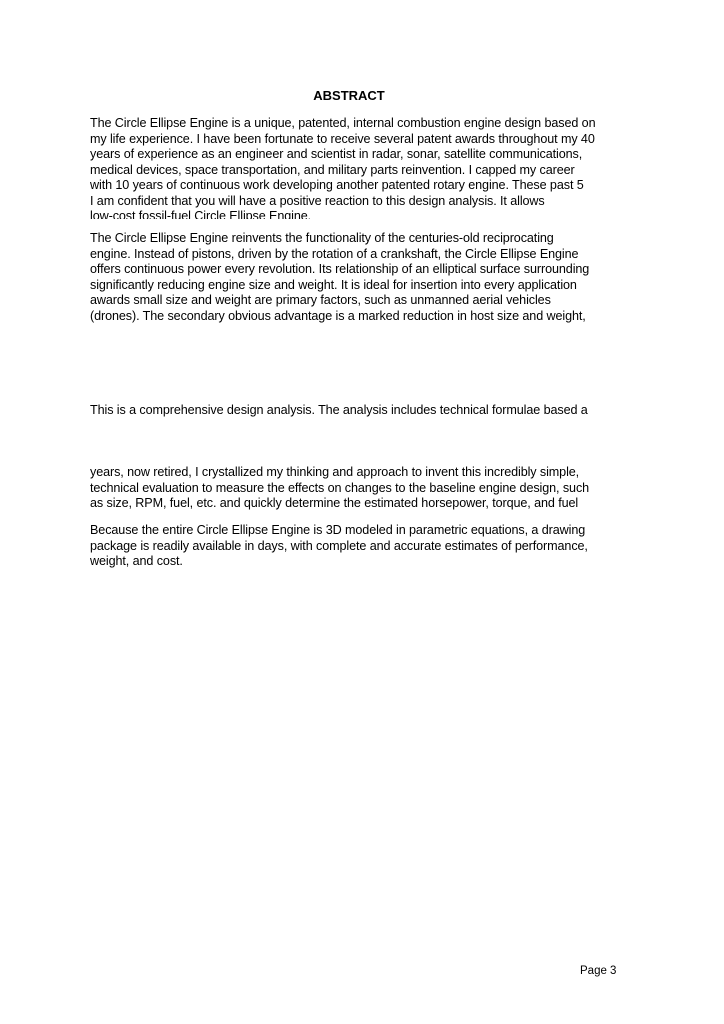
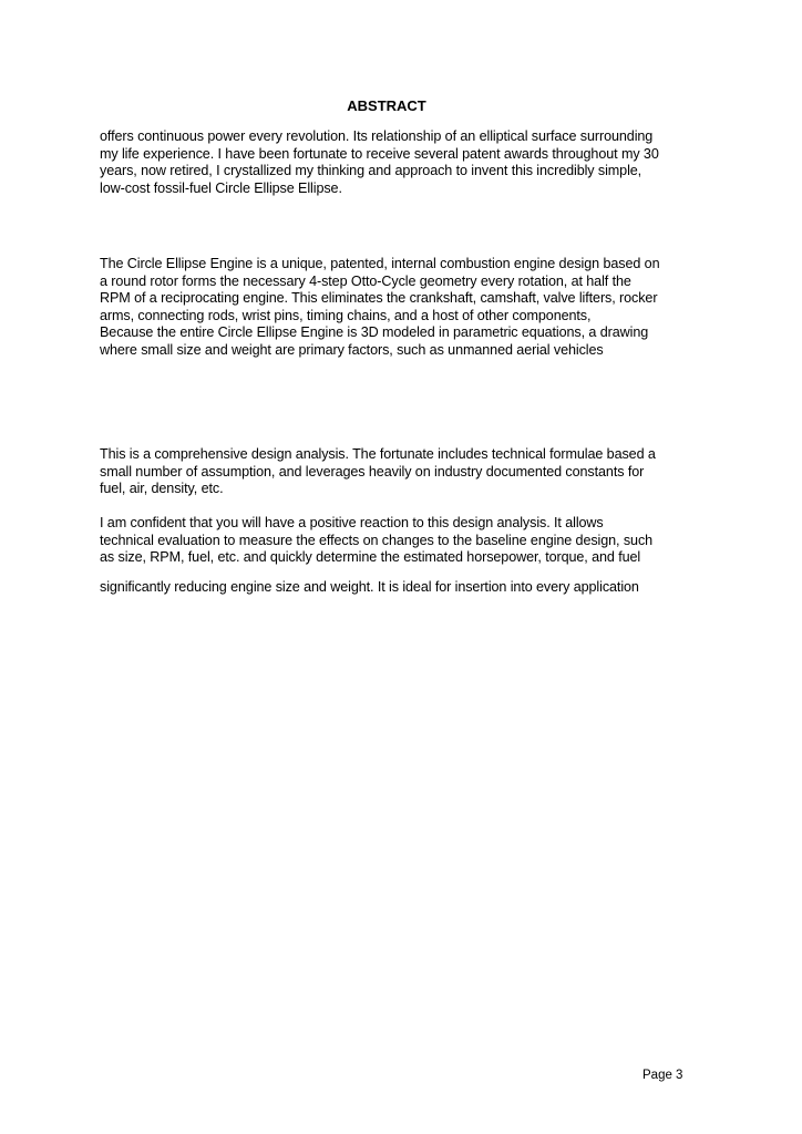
  ABSTRACT
- The Circle Ellipse Engine is a unique, patented, internal combustion engine design based on
+ offers continuous power every revolution. Its relationship of an elliptical surface surrounding
- my life experience. I have been fortunate to receive several patent awards throughout my 40
+ my life experience. I have been fortunate to receive several patent awards throughout my 30
- years of experience as an engineer and scientist in radar, sonar, satellite communications,
- medical devices, space transportation, and military parts reinvention. I capped my career
- with 10 years of continuous work developing another patented rotary engine. These past 5
- I am confident that you will have a positive reaction to this design analysis. It allows
+ years, now retired, I crystallized my thinking and approach to invent this incredibly simple,
- low-cost fossil-fuel Circle Ellipse Engine.
+ low-cost fossil-fuel Circle Ellipse Ellipse.
- The Circle Ellipse Engine reinvents the functionality of the centuries-old reciprocating
- engine. Instead of pistons, driven by the rotation of a crankshaft, the Circle Ellipse Engine
- offers continuous power every revolution. Its relationship of an elliptical surface surrounding
+ The Circle Ellipse Engine is a unique, patented, internal combustion engine design based on
+ a round rotor forms the necessary 4-step Otto-Cycle geometry every rotation, at half the
+ RPM of a reciprocating engine. This eliminates the crankshaft, camshaft, valve lifters, rocker
+ arms, connecting rods, wrist pins, timing chains, and a host of other components,
- significantly reducing engine size and weight. It is ideal for insertion into every application
+ Because the entire Circle Ellipse Engine is 3D modeled in parametric equations, a drawing
- awards small size and weight are primary factors, such as unmanned aerial vehicles
+ where small size and weight are primary factors, such as unmanned aerial vehicles
- (drones). The secondary obvious advantage is a marked reduction in host size and weight,
- This is a comprehensive design analysis. The analysis includes technical formulae based a
+ This is a comprehensive design analysis. The fortunate includes technical formulae based a
+ small number of assumption, and leverages heavily on industry documented constants for
+ fuel, air, density, etc.
- years, now retired, I crystallized my thinking and approach to invent this incredibly simple,
+ I am confident that you will have a positive reaction to this design analysis. It allows
  technical evaluation to measure the effects on changes to the baseline engine design, such
  as size, RPM, fuel, etc. and quickly determine the estimated horsepower, torque, and fuel
- Because the entire Circle Ellipse Engine is 3D modeled in parametric equations, a drawing
+ significantly reducing engine size and weight. It is ideal for insertion into every application
- package is readily available in days, with complete and accurate estimates of performance,
- weight, and cost.
  Page 3
